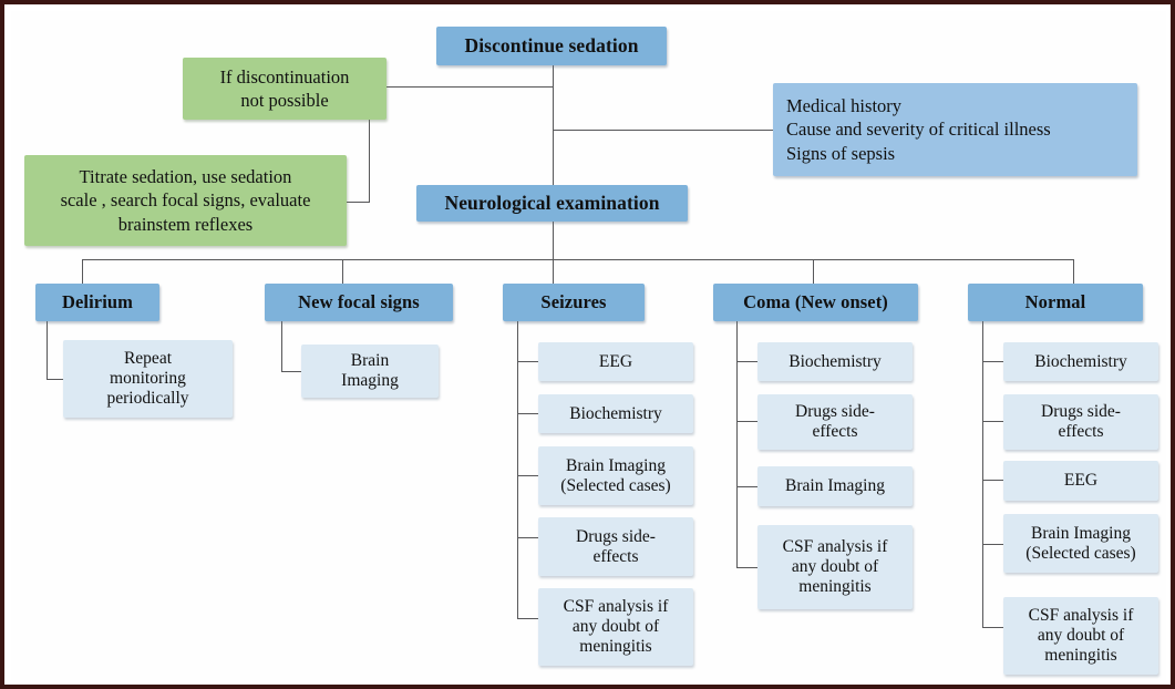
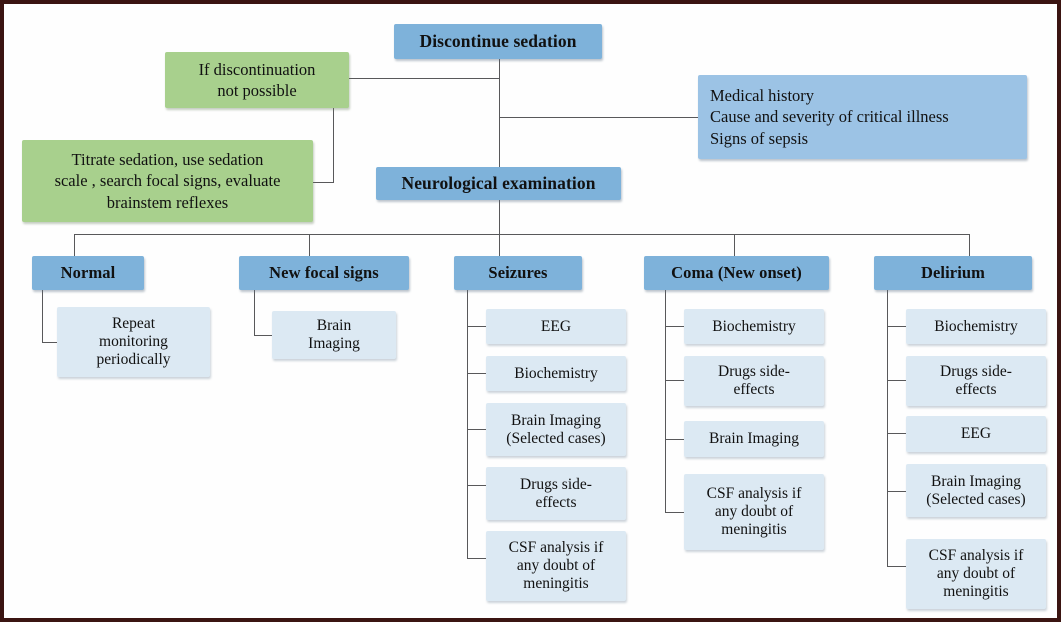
  Discontinue sedation
  If discontinuation
  not possible
  Titrate sedation, use sedation
  scale , search focal signs, evaluate
  brainstem reflexes
  Medical history
  Cause and severity of critical illness
  Signs of sepsis
  Neurological examination
- Delirium
+ Normal
  Repeat
  monitoring
  periodically
  New focal signs
  Brain
  Imaging
  Seizures
  EEG
  Biochemistry
  Brain Imaging
  (Selected cases)
  Drugs side-
  effects
  CSF analysis if
  any doubt of
  meningitis
  Coma (New onset)
  Biochemistry
  Drugs side-
  effects
  Brain Imaging
  CSF analysis if
  any doubt of
  meningitis
- Normal
+ Delirium
  Biochemistry
  Drugs side-
  effects
  EEG
  Brain Imaging
  (Selected cases)
  CSF analysis if
  any doubt of
  meningitis
